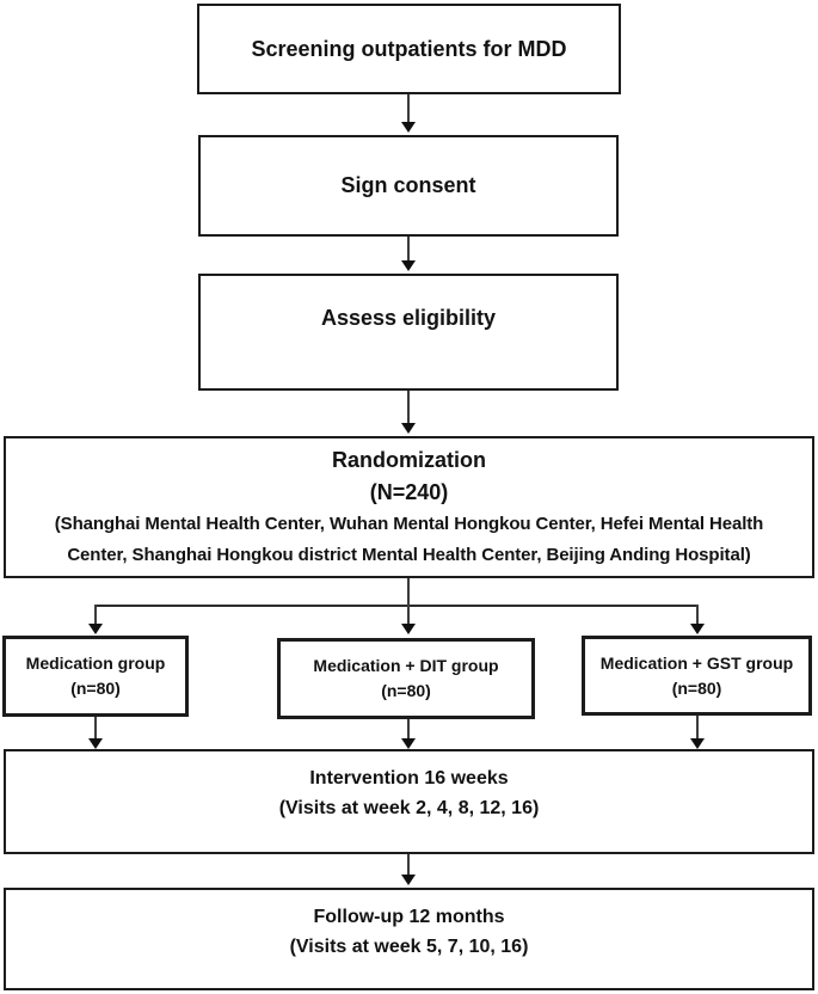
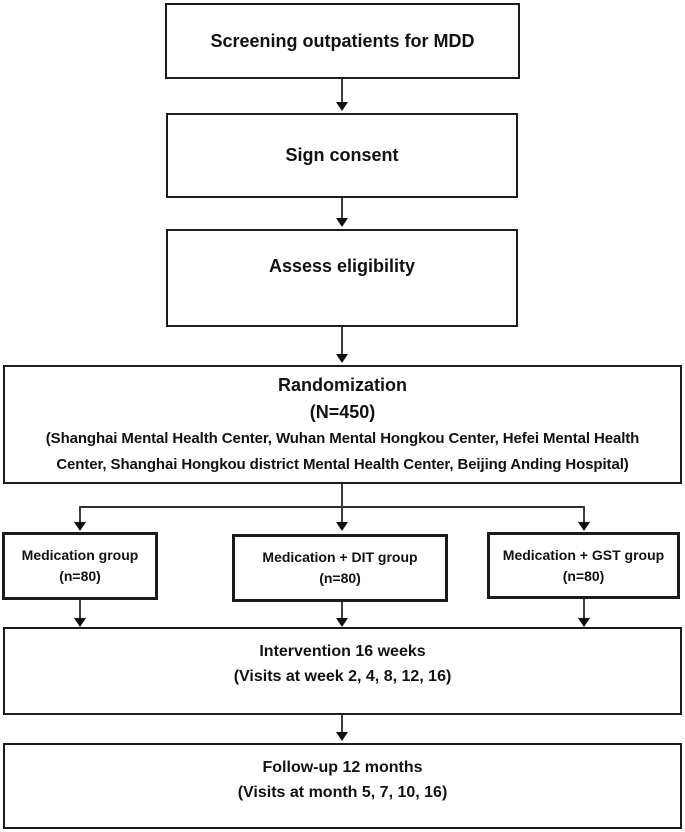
  Screening outpatients for MDD
  Sign consent
  Assess eligibility
  Randomization
- (N=240)
+ (N=450)
  (Shanghai Mental Health Center, Wuhan Mental Hongkou Center, Hefei Mental Health
  Center, Shanghai Hongkou district Mental Health Center, Beijing Anding Hospital)
  Medication group
  (n=80)
  Medication + DIT group
  (n=80)
  Medication + GST group
  (n=80)
  Intervention 16 weeks
  (Visits at week 2, 4, 8, 12, 16)
  Follow-up 12 months
- (Visits at week 5, 7, 10, 16)
+ (Visits at month 5, 7, 10, 16)
